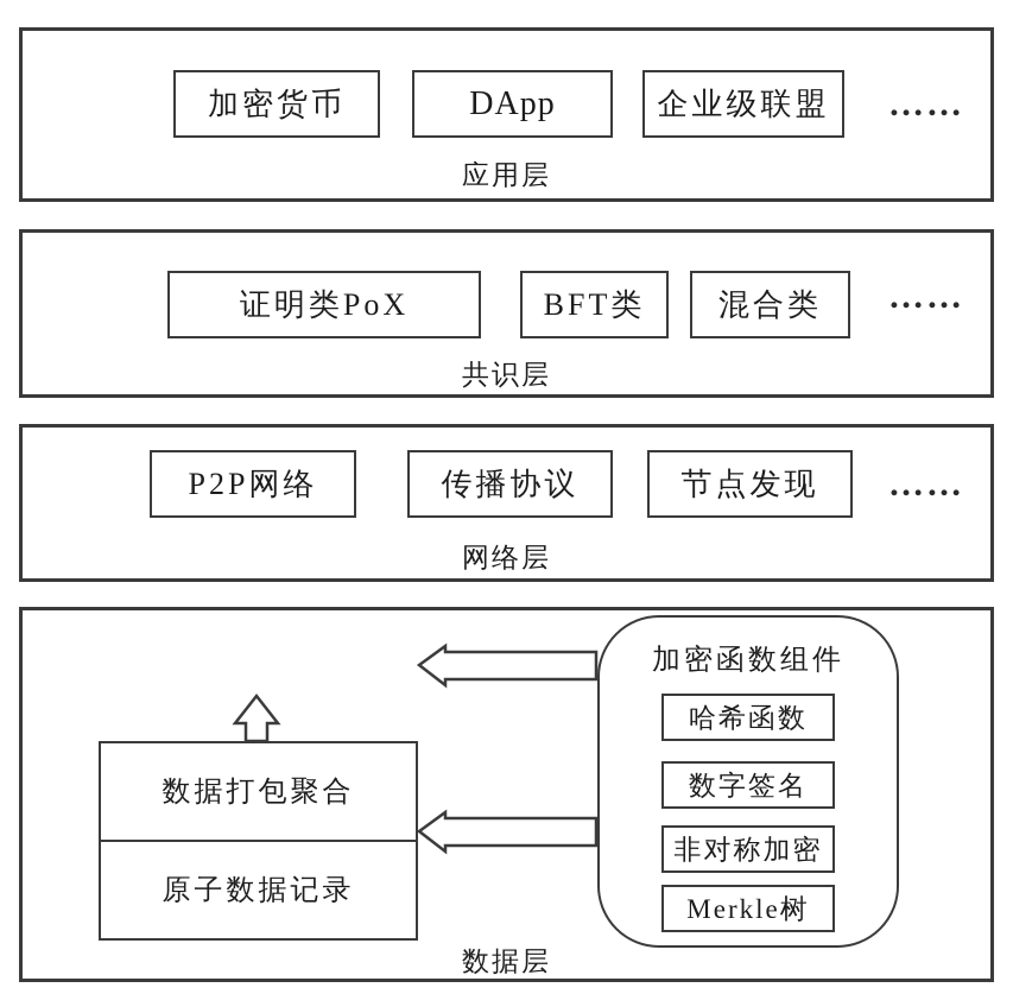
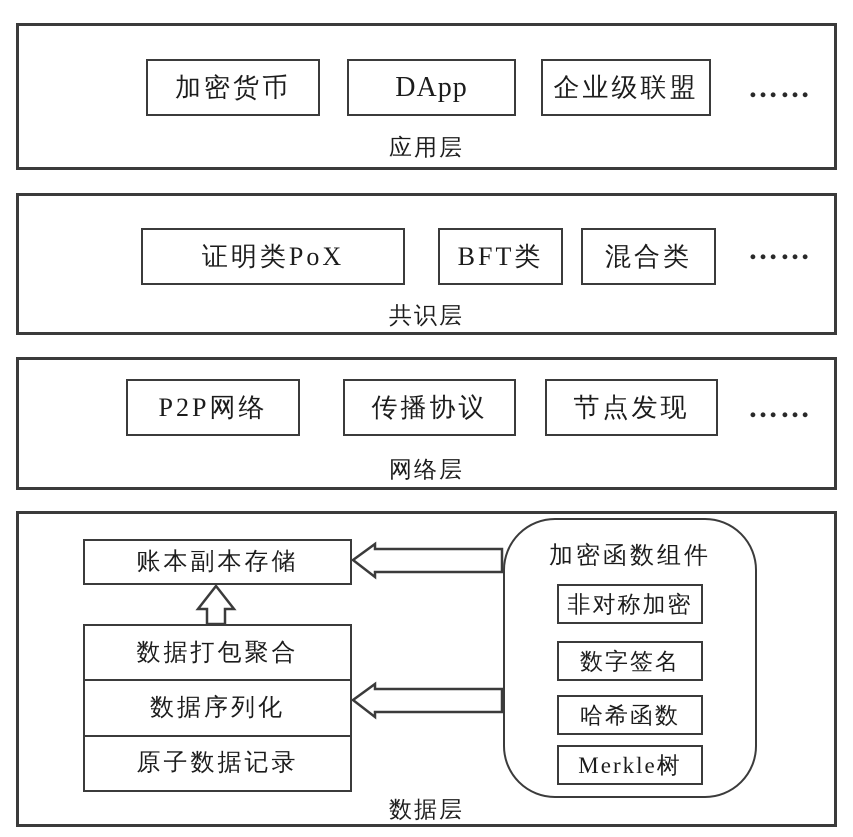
  加密货币
  DApp
  企业级联盟
  ……
  应用层
  证明类PoX
  BFT类
  混合类
  ……
  共识层
  P2P网络
  传播协议
  节点发现
  ……
  网络层
+ 账本副本存储
  数据打包聚合
+ 数据序列化
  原子数据记录
  加密函数组件
- 哈希函数
+ 非对称加密
  数字签名
- 非对称加密
+ 哈希函数
  Merkle树
  数据层
